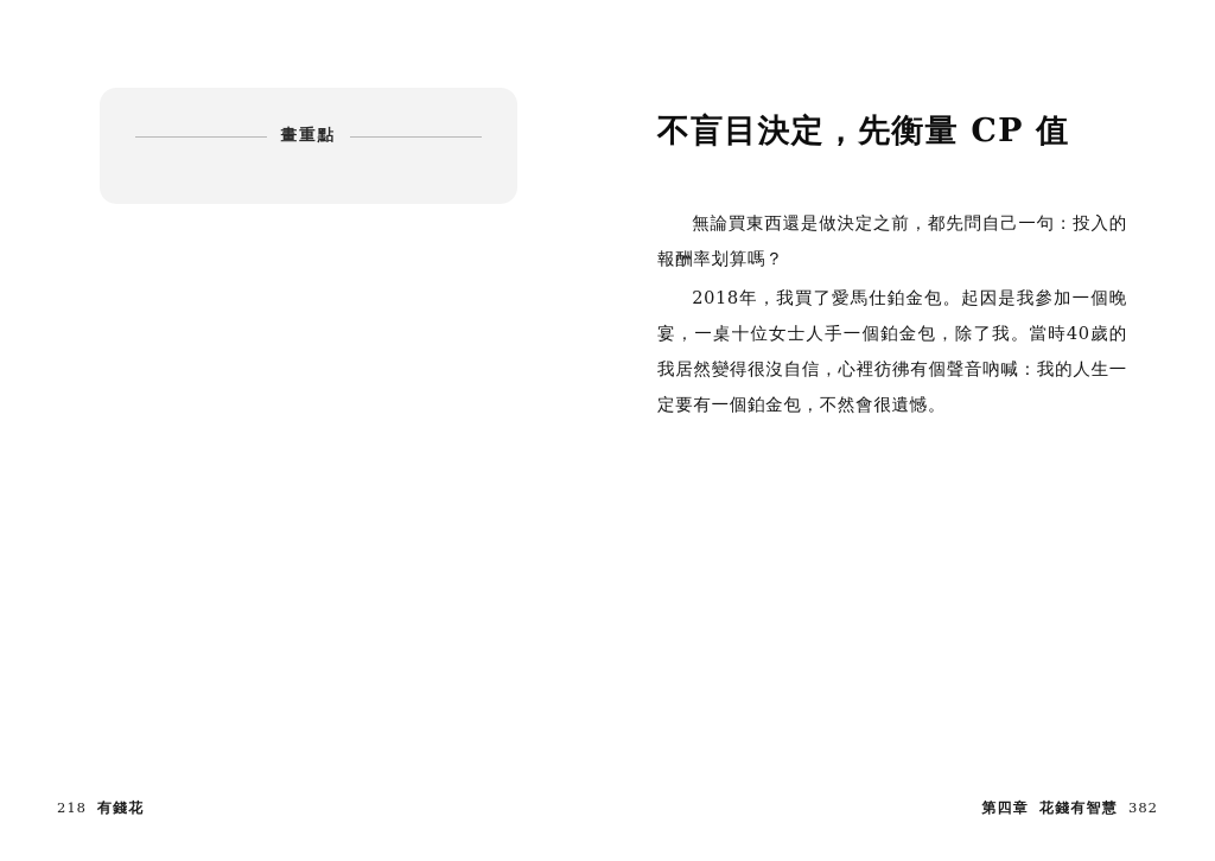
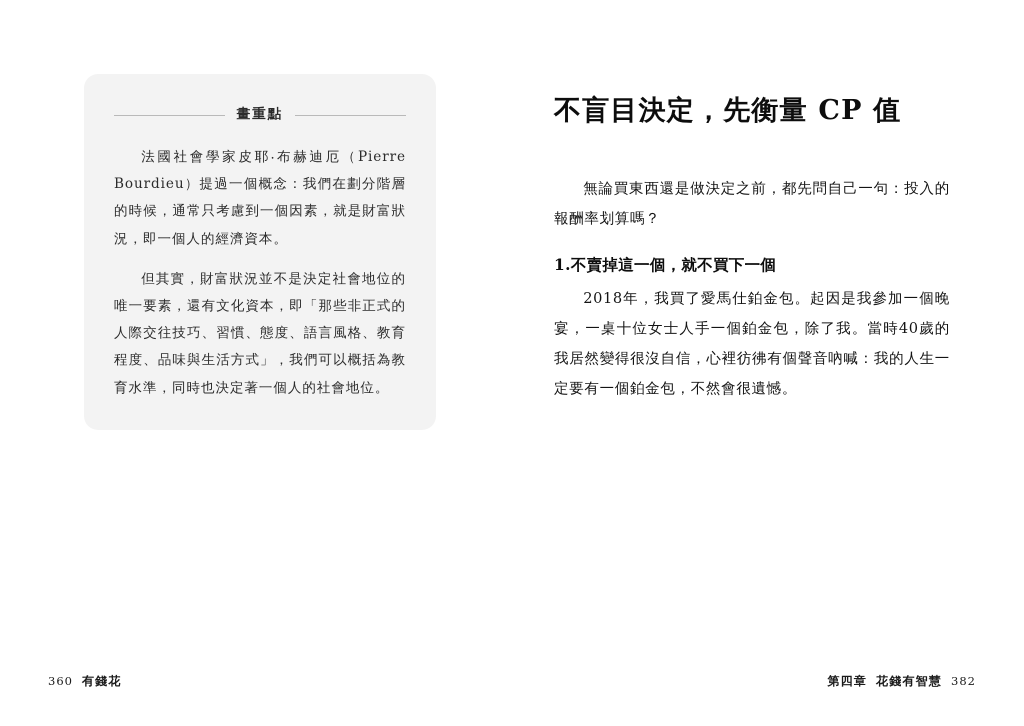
  畫重點
+ 法國社會學家皮耶‧布赫迪厄（Pierre Bourdieu）提過一個概念：我們在劃分階層的時候，通常只考慮到一個因素，就是財富狀況，即一個人的經濟資本。
+ 但其實，財富狀況並不是決定社會地位的唯一要素，還有文化資本，即「那些非正式的人際交往技巧、習慣、態度、語言風格、教育程度、品味與生活方式」，我們可以概括為教育水準，同時也決定著一個人的社會地位。
- 218
+ 360
  有錢花
  不盲目決定，先衡量 CP 值
  無論買東西還是做決定之前，都先問自己一句：投入的報酬率划算嗎？
+ 1.不賣掉這一個，就不買下一個
  2018年，我買了愛馬仕鉑金包。起因是我參加一個晚宴，一桌十位女士人手一個鉑金包，除了我。當時40歲的我居然變得很沒自信，心裡彷彿有個聲音吶喊：我的人生一定要有一個鉑金包，不然會很遺憾。
  第四章
  花錢有智慧
  382
